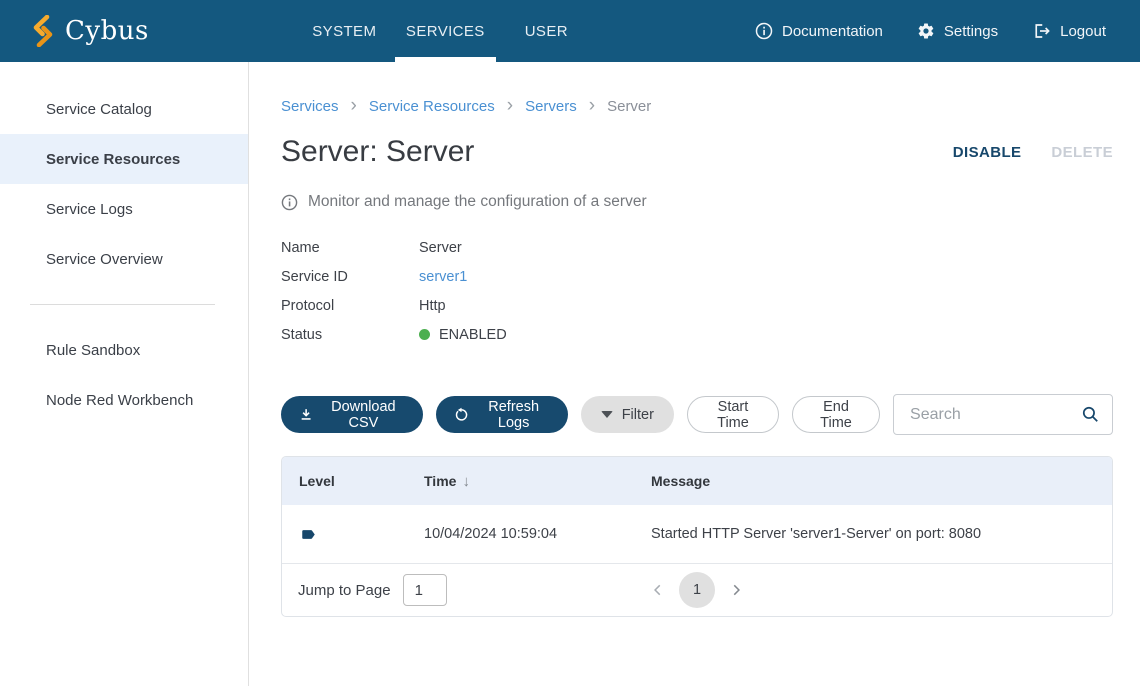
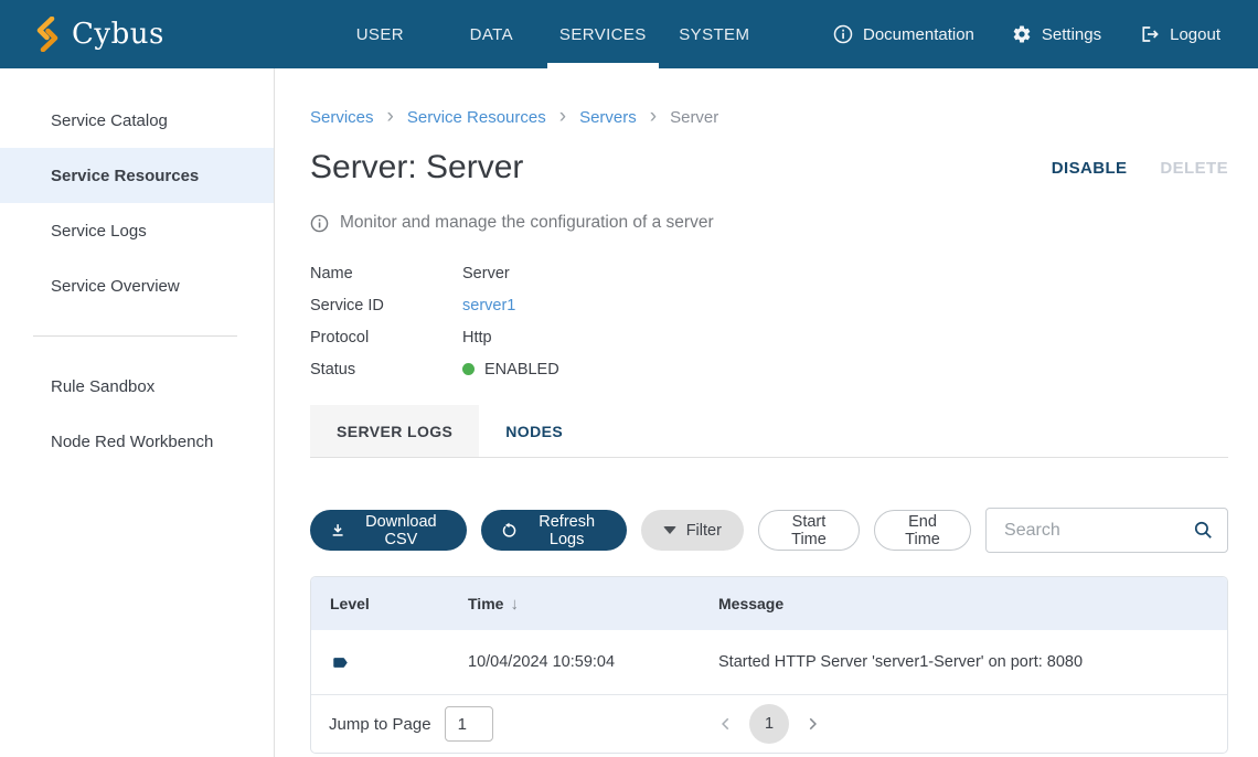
  Cybus
- SYSTEM
+ USER
+ DATA
  SERVICES
- USER
+ SYSTEM
  Documentation
  Settings
  Logout
  Service Catalog
  Service Resources
  Service Logs
  Service Overview
  Rule Sandbox
  Node Red Workbench
  Services
  ›
  Service Resources
  ›
  Servers
  ›
  Server
  Server: Server
  DISABLE
  DELETE
  Monitor and manage the configuration of a server
  Name
  Server
  Service ID
  server1
  Protocol
  Http
  Status
  ENABLED
+ SERVER LOGS
+ NODES
  Download CSV
  Refresh Logs
  Filter
  Start Time
  End Time
  Search
  Level
  Time
  ↓
  Message
  10/04/2024 10:59:04
  Started HTTP Server 'server1-Server' on port: 8080
  Jump to Page
  1
  1
